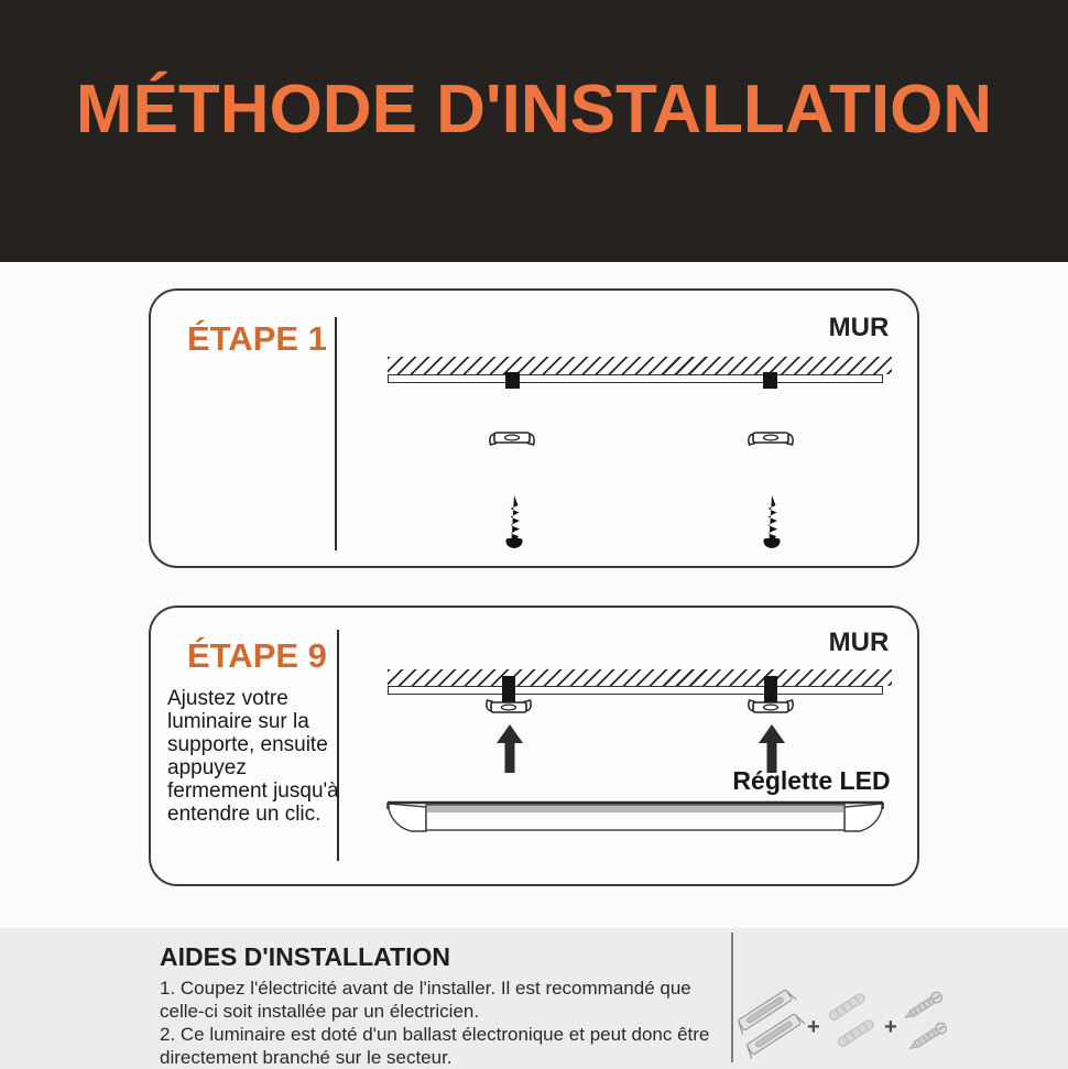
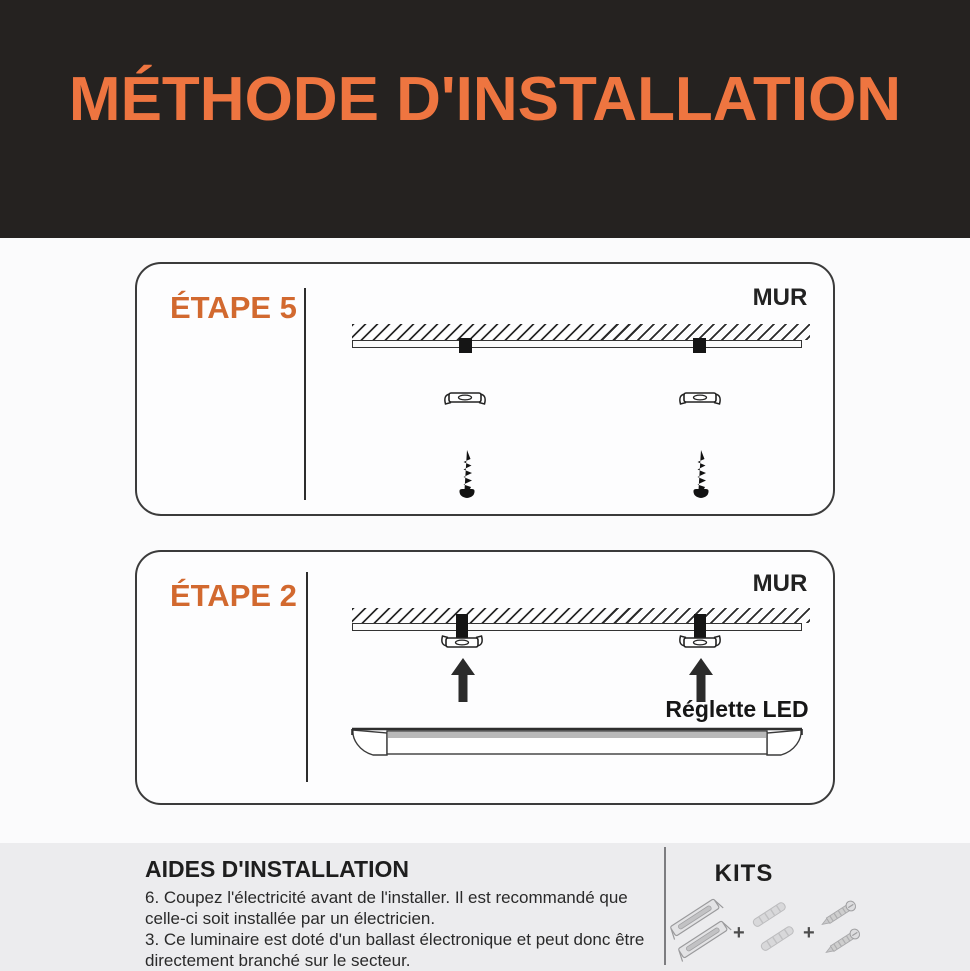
  MÉTHODE D'INSTALLATION
- ÉTAPE 1
+ ÉTAPE 5
  MUR
- ÉTAPE 9
+ ÉTAPE 2
- Ajustez votre luminaire sur la supporte, ensuite appuyez fermement jusqu'à entendre un clic.
  MUR
  Réglette LED
  AIDES D'INSTALLATION
- 1. Coupez l'électricité avant de l'installer. Il est recommandé que celle-ci soit installée par un électricien.
+ 6. Coupez l'électricité avant de l'installer. Il est recommandé que celle-ci soit installée par un électricien.
- 2. Ce luminaire est doté d'un ballast électronique et peut donc être directement branché sur le secteur.
+ 3. Ce luminaire est doté d'un ballast électronique et peut donc être directement branché sur le secteur.
+ KITS
  +
  +
